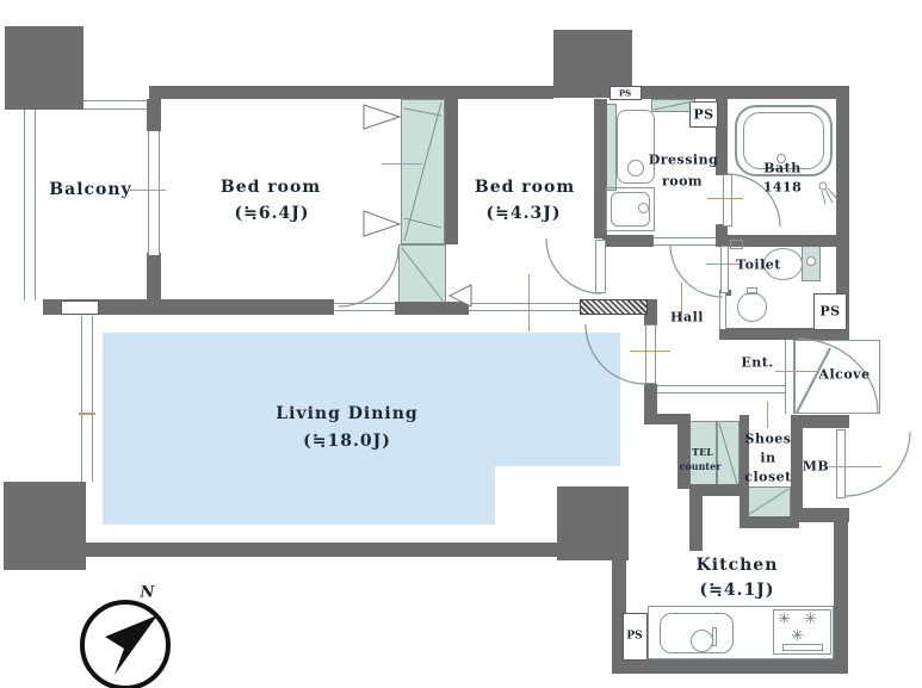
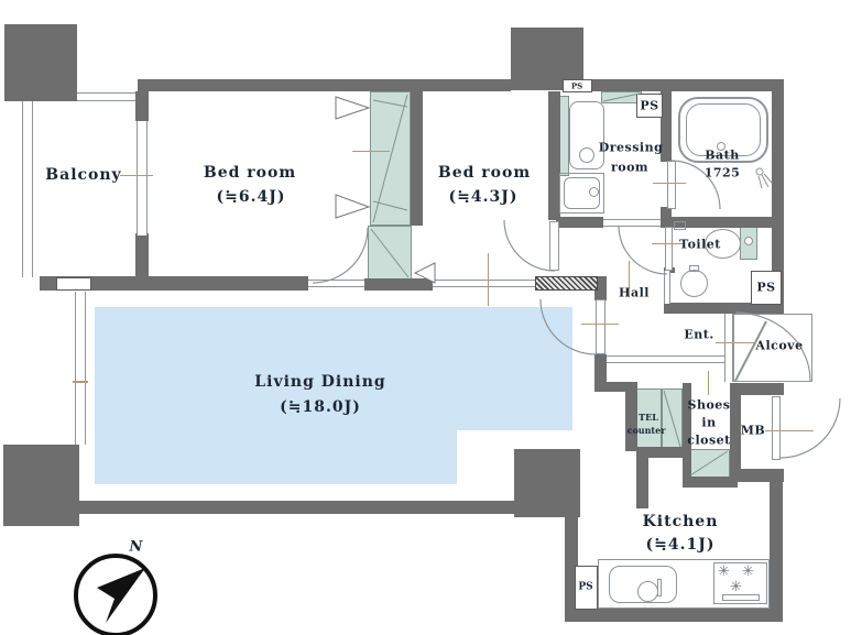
  ✳
  ✳
  ✳
  N
  Balcony
  Bed room
  (≒6.4J)
  Bed room
  (≒4.3J)
  Living Dining
  (≒18.0J)
  Kitchen
  (≒4.1J)
  Dressing
  room
  Bath
- 1418
+ 1725
  Toilet
  Hall
  Ent.
  Alcove
  Shoes
  in
  closet
  TEL
  counter
  MB
  PS
  PS
  PS
  PS
